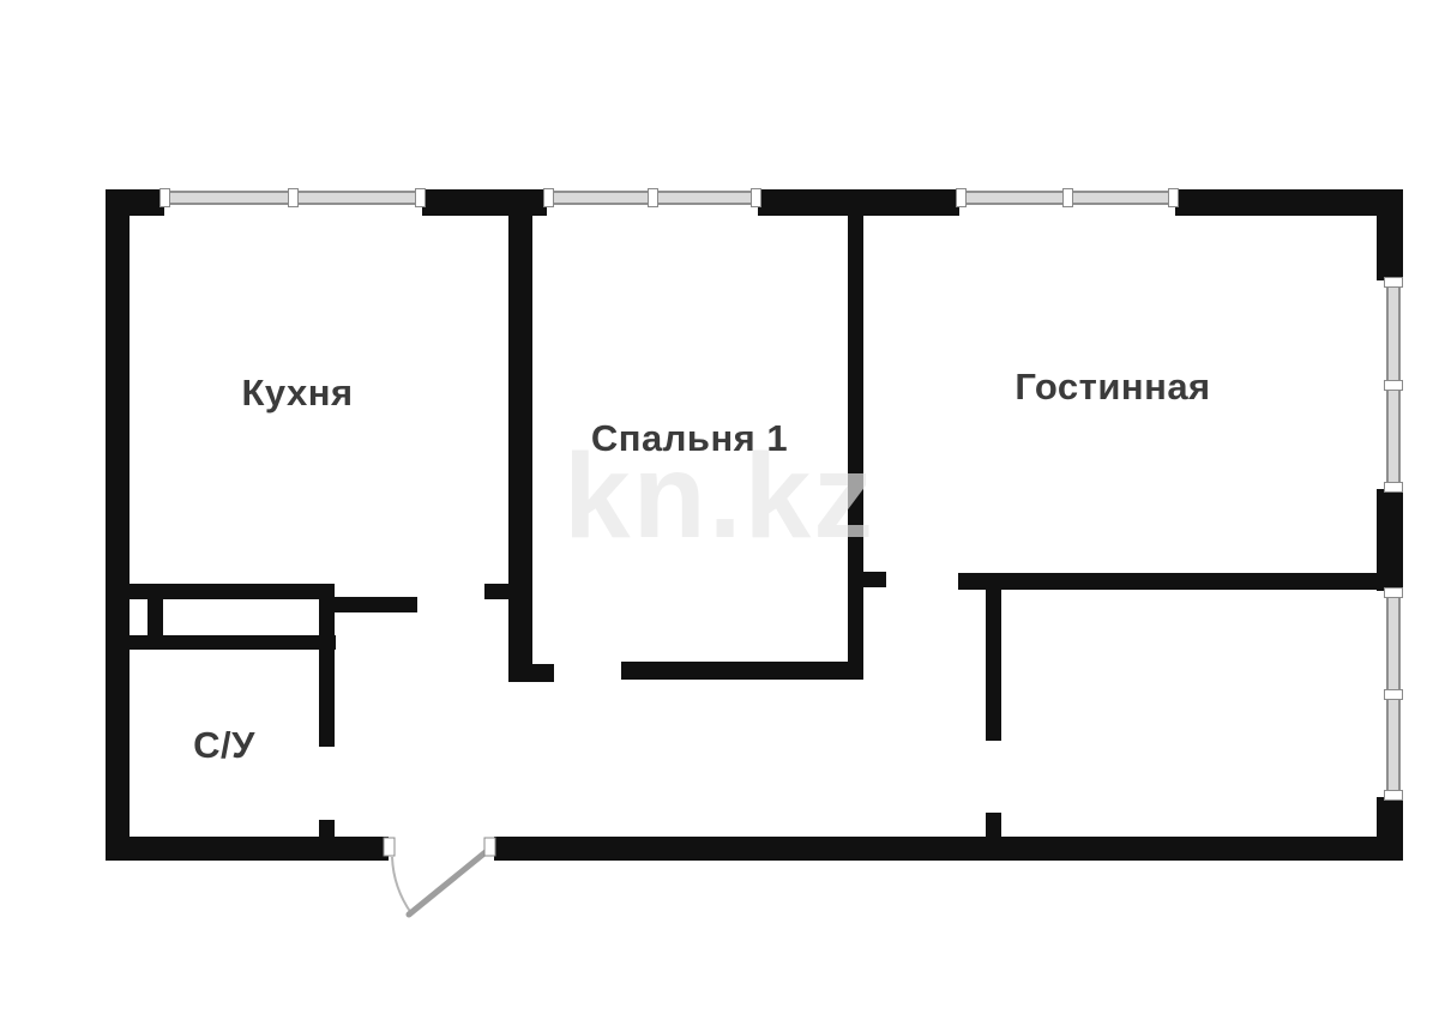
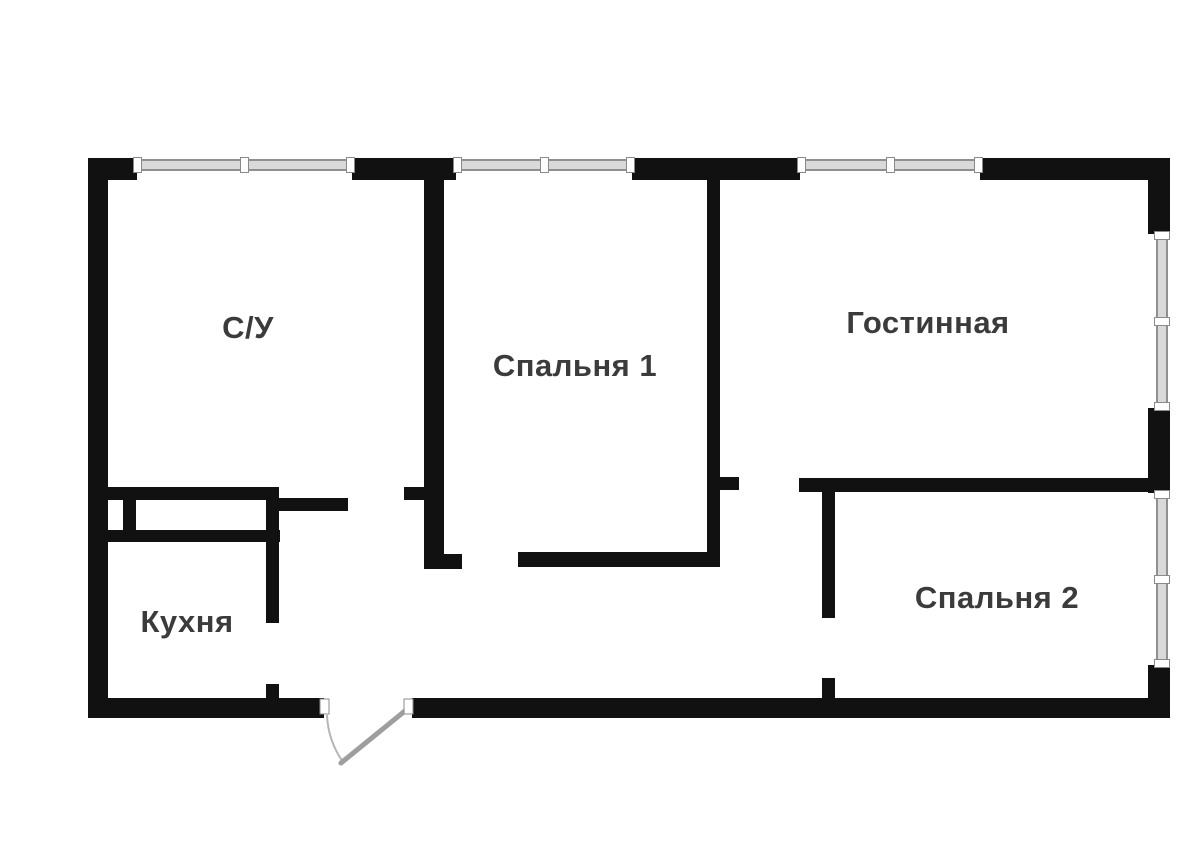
- Кухня
+ С/У
  Спальня 1
  Гостинная
+ Спальня 2
- С/У
+ Кухня
- kn.kz
